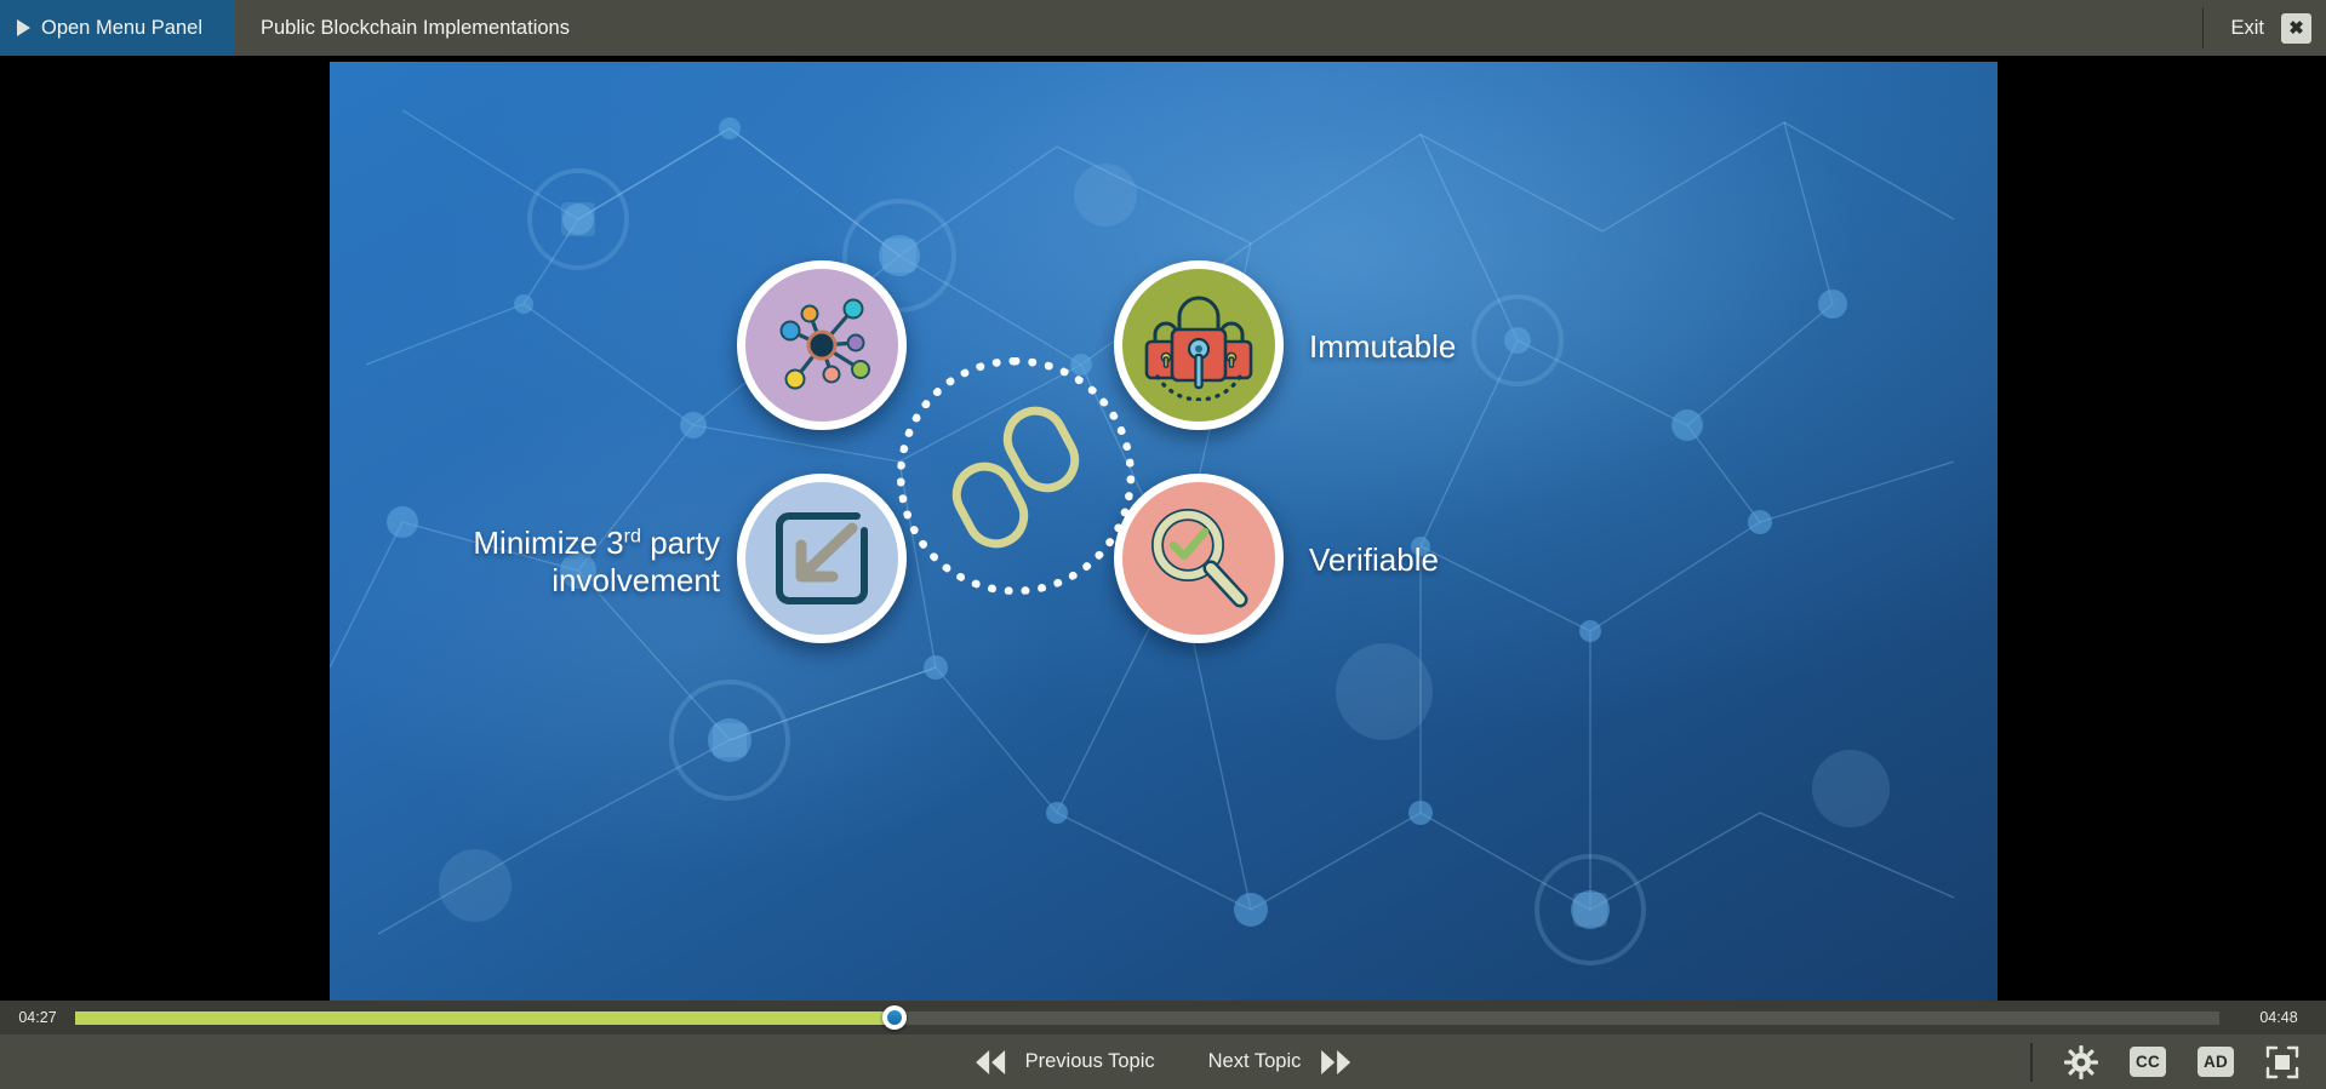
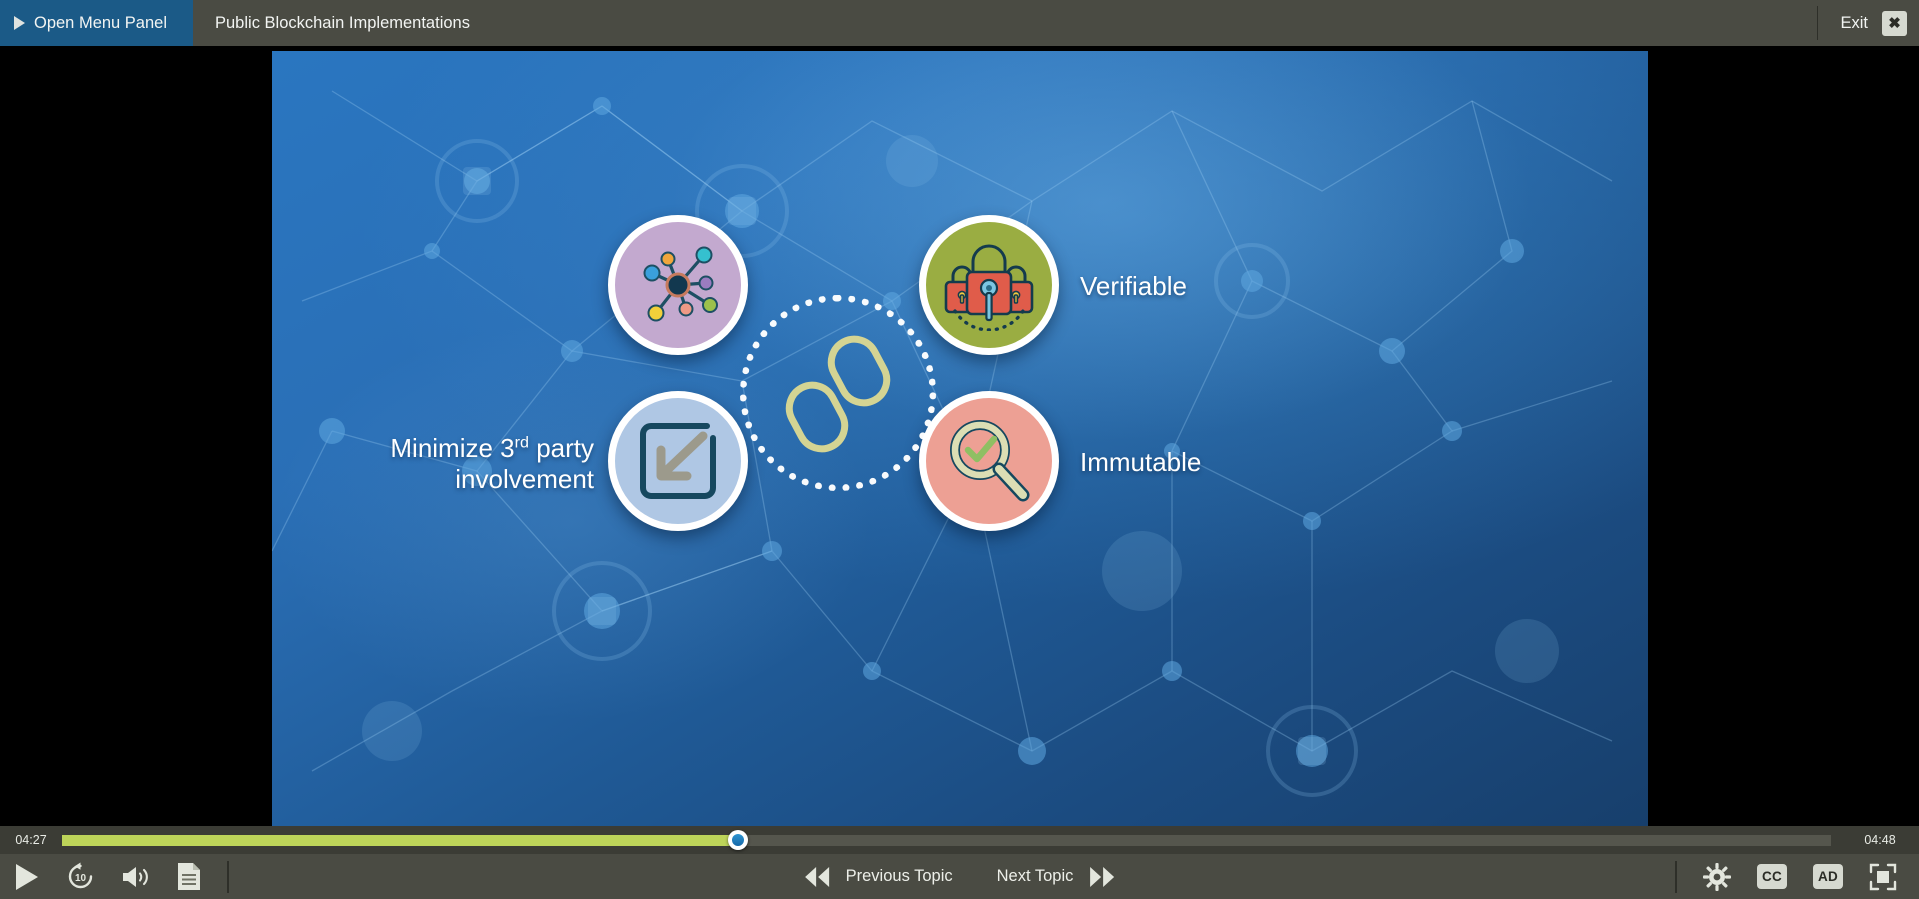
  Open Menu Panel
  Public Blockchain Implementations
  Exit
  ✖
- Immutable
+ Verifiable
  Minimize 3rd party
  involvement
- Verifiable
+ Immutable
  04:27
  04:48
+ 10
  Previous Topic
  Next Topic
  CC
  AD
